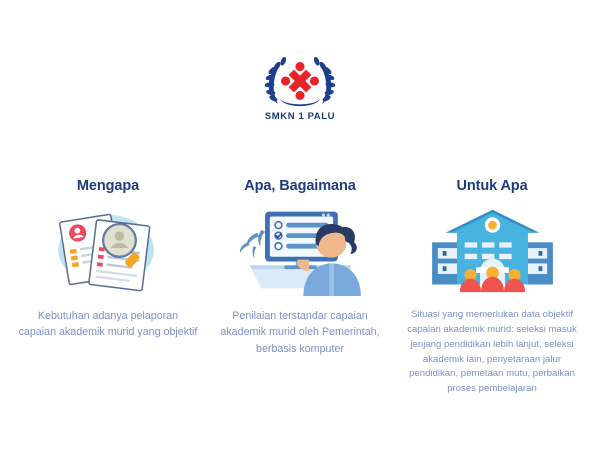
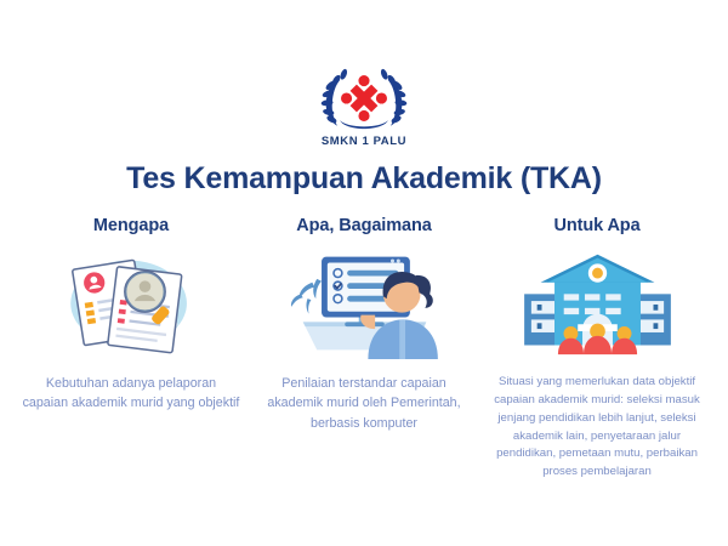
  SMKN 1 PALU
+ Tes Kemampuan Akademik (TKA)
  Mengapa
  Kebutuhan adanya pelaporan capaian akademik murid yang objektif
  Apa, Bagaimana
  Penilaian terstandar capaian akademik murid oleh Pemerintah, berbasis komputer
  Untuk Apa
  Situasi yang memerlukan data objektif capaian akademik murid: seleksi masuk jenjang pendidikan lebih lanjut, seleksi akademik lain, penyetaraan jalur pendidikan, pemetaan mutu, perbaikan proses pembelajaran
